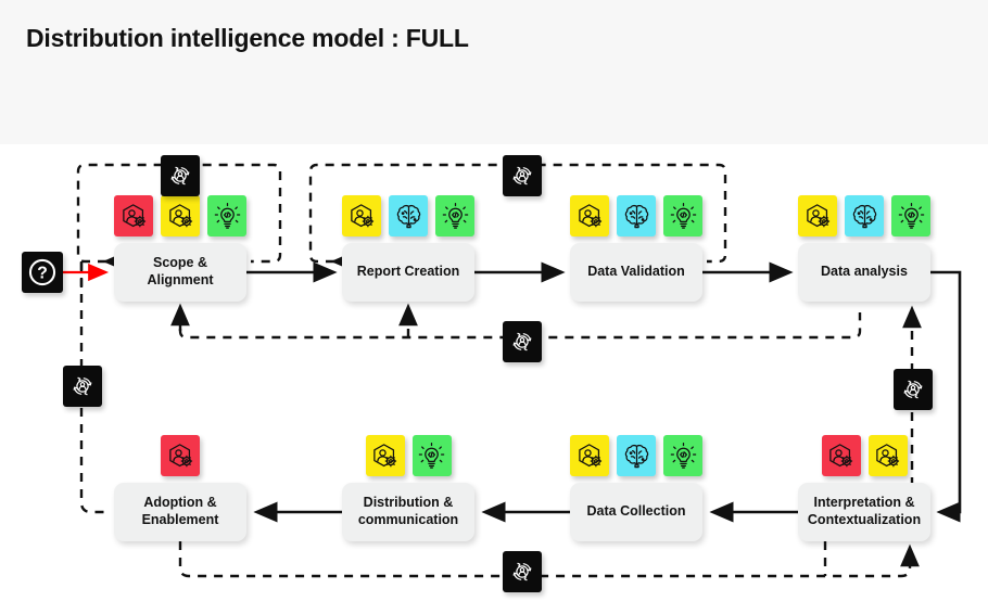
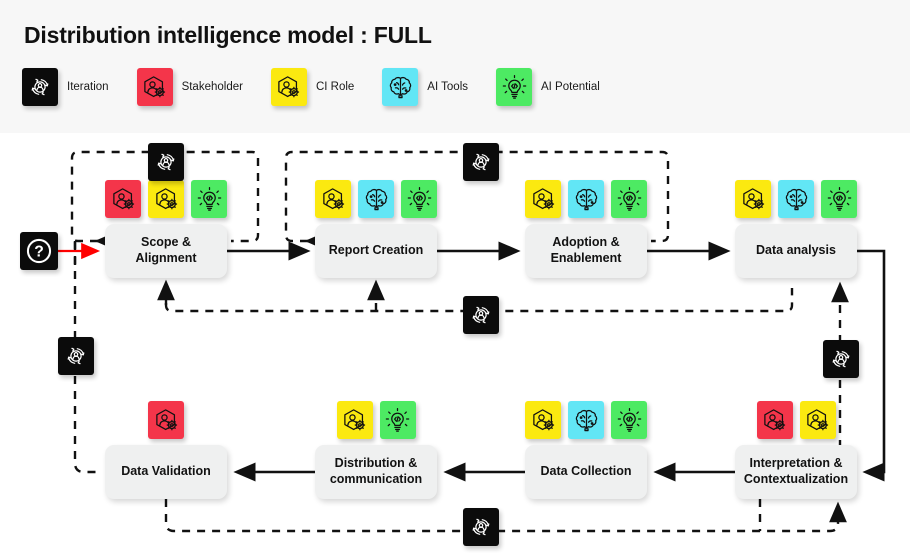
  Distribution intelligence model : FULL
+ Iteration
+ Stakeholder
+ CI Role
+ AI Tools
+ AI Potential
  ?
  Scope & Alignment
  Report Creation
- Data Validation
+ Adoption & Enablement
  Data analysis
  Interpretation & Contextualization
  Data Collection
  Distribution & communication
- Adoption & Enablement
+ Data Validation
